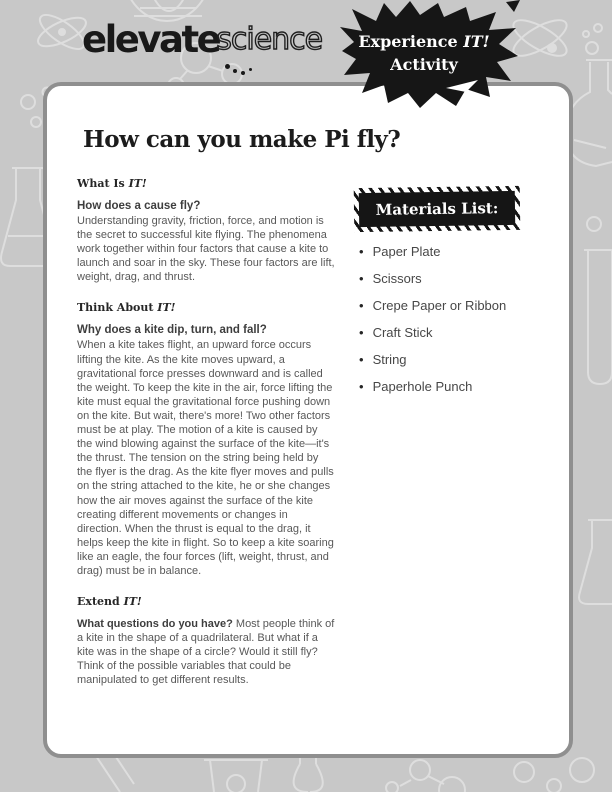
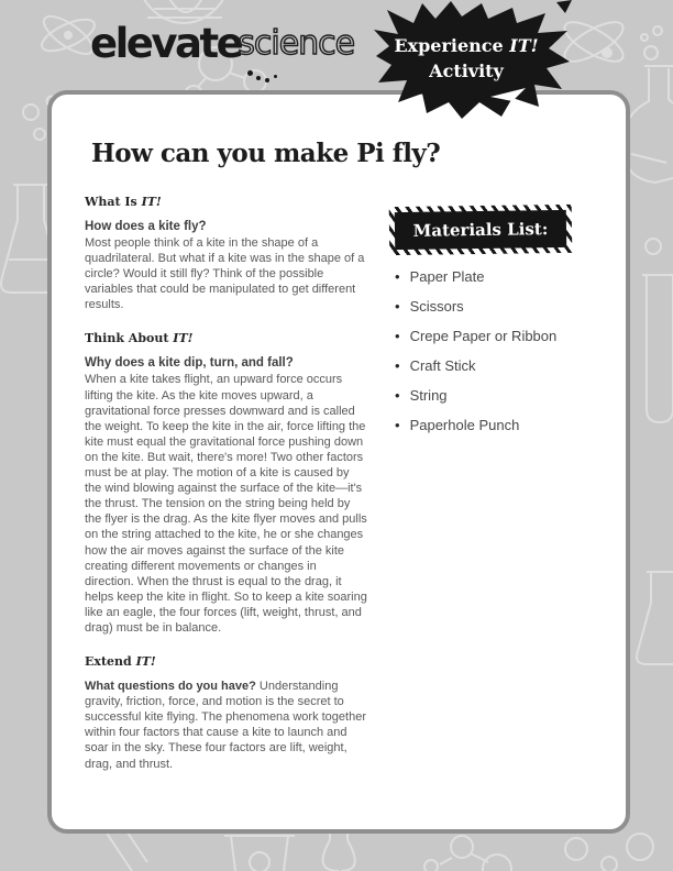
  elevatescience
  Experience IT!
  Activity
  How can you make Pi fly?
  What Is IT!
- How does a cause fly?
+ How does a kite fly?
- Understanding gravity, friction, force, and motion is the secret to successful kite flying. The phenomena work together within four factors that cause a kite to launch and soar in the sky. These four factors are lift, weight, drag, and thrust.
+ Most people think of a kite in the shape of a quadrilateral. But what if a kite was in the shape of a circle? Would it still fly? Think of the possible variables that could be manipulated to get different results.
  Think About IT!
  Why does a kite dip, turn, and fall?
  When a kite takes flight, an upward force occurs lifting the kite. As the kite moves upward, a gravitational force presses downward and is called the weight. To keep the kite in the air, force lifting the kite must equal the gravitational force pushing down on the kite. But wait, there's more! Two other factors must be at play. The motion of a kite is caused by the wind blowing against the surface of the kite—it's the thrust. The tension on the string being held by the flyer is the drag. As the kite flyer moves and pulls on the string attached to the kite, he or she changes how the air moves against the surface of the kite creating different movements or changes in direction. When the thrust is equal to the drag, it helps keep the kite in flight. So to keep a kite soaring like an eagle, the four forces (lift, weight, thrust, and drag) must be in balance.
  Extend IT!
- What questions do you have? Most people think of a kite in the shape of a quadrilateral. But what if a kite was in the shape of a circle? Would it still fly? Think of the possible variables that could be manipulated to get different results.
+ What questions do you have? Understanding gravity, friction, force, and motion is the secret to successful kite flying. The phenomena work together within four factors that cause a kite to launch and soar in the sky. These four factors are lift, weight, drag, and thrust.
  Materials List:
  •
  Paper Plate
  •
  Scissors
  •
  Crepe Paper or Ribbon
  •
  Craft Stick
  •
  String
  •
  Paperhole Punch
